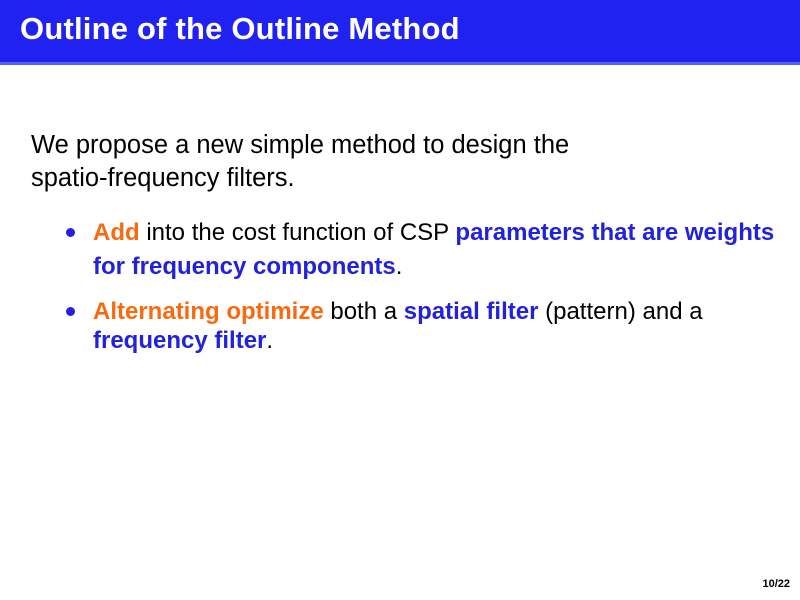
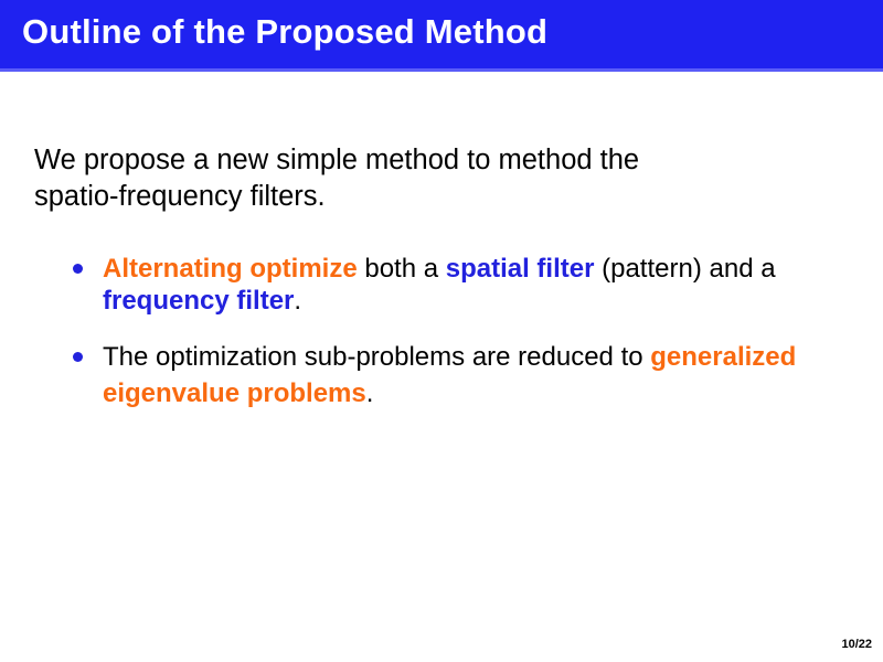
- Outline of the Outline Method
+ Outline of the Proposed Method
- We propose a new simple method to design the
+ We propose a new simple method to method the
  spatio-frequency filters.
- Add into the cost function of CSP parameters that are weights for frequency components.
  Alternating optimize both a spatial filter (pattern) and a frequency filter.
+ The optimization sub-problems are reduced to generalized eigenvalue problems.
  10/22
